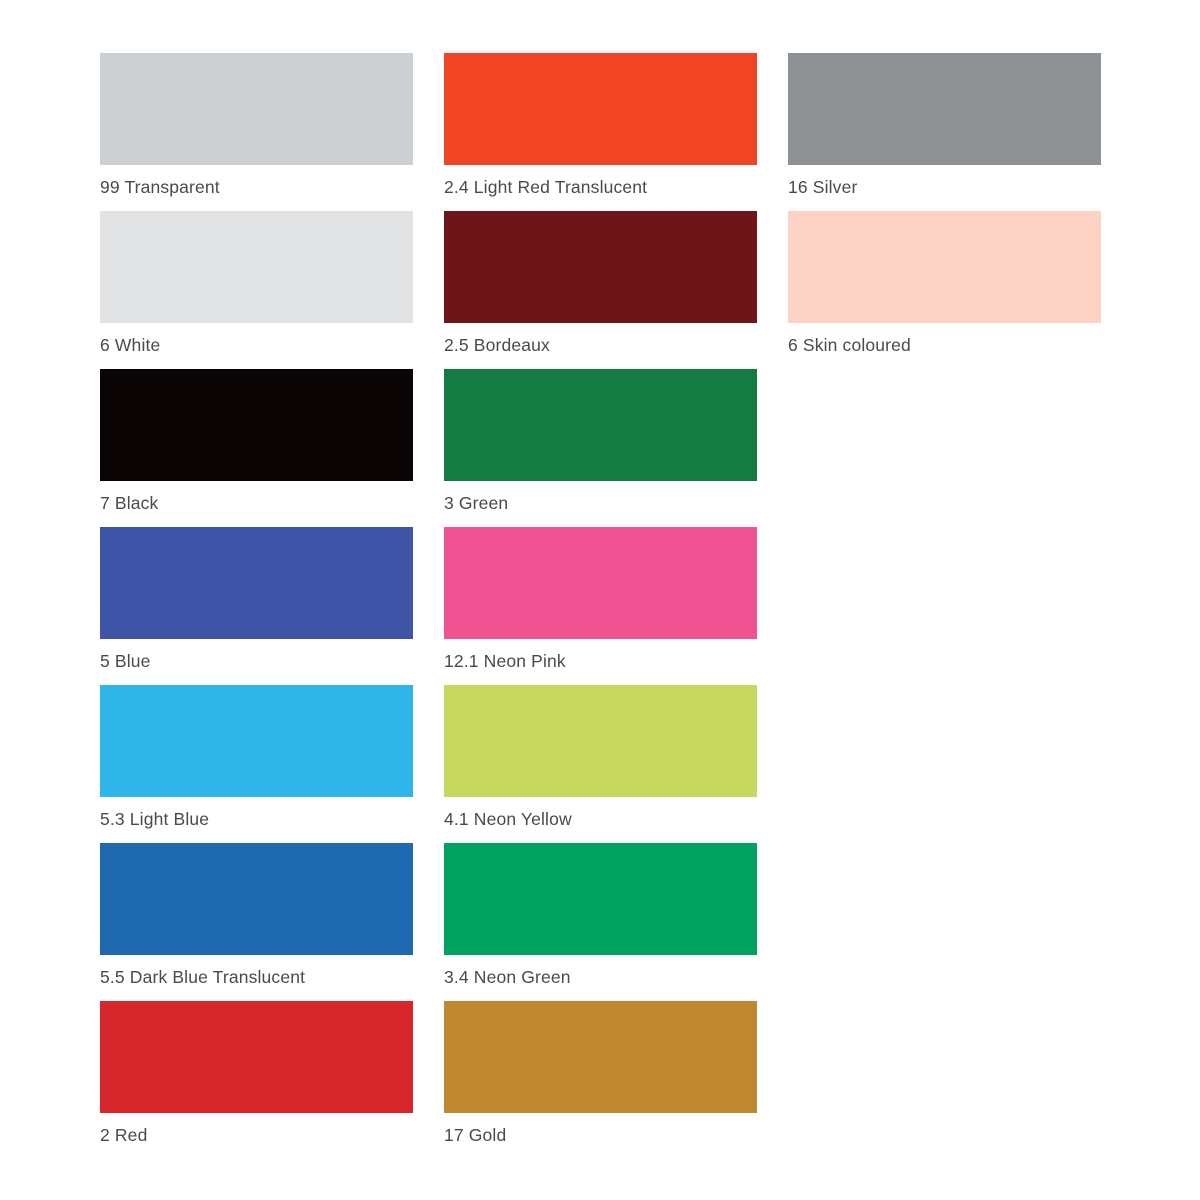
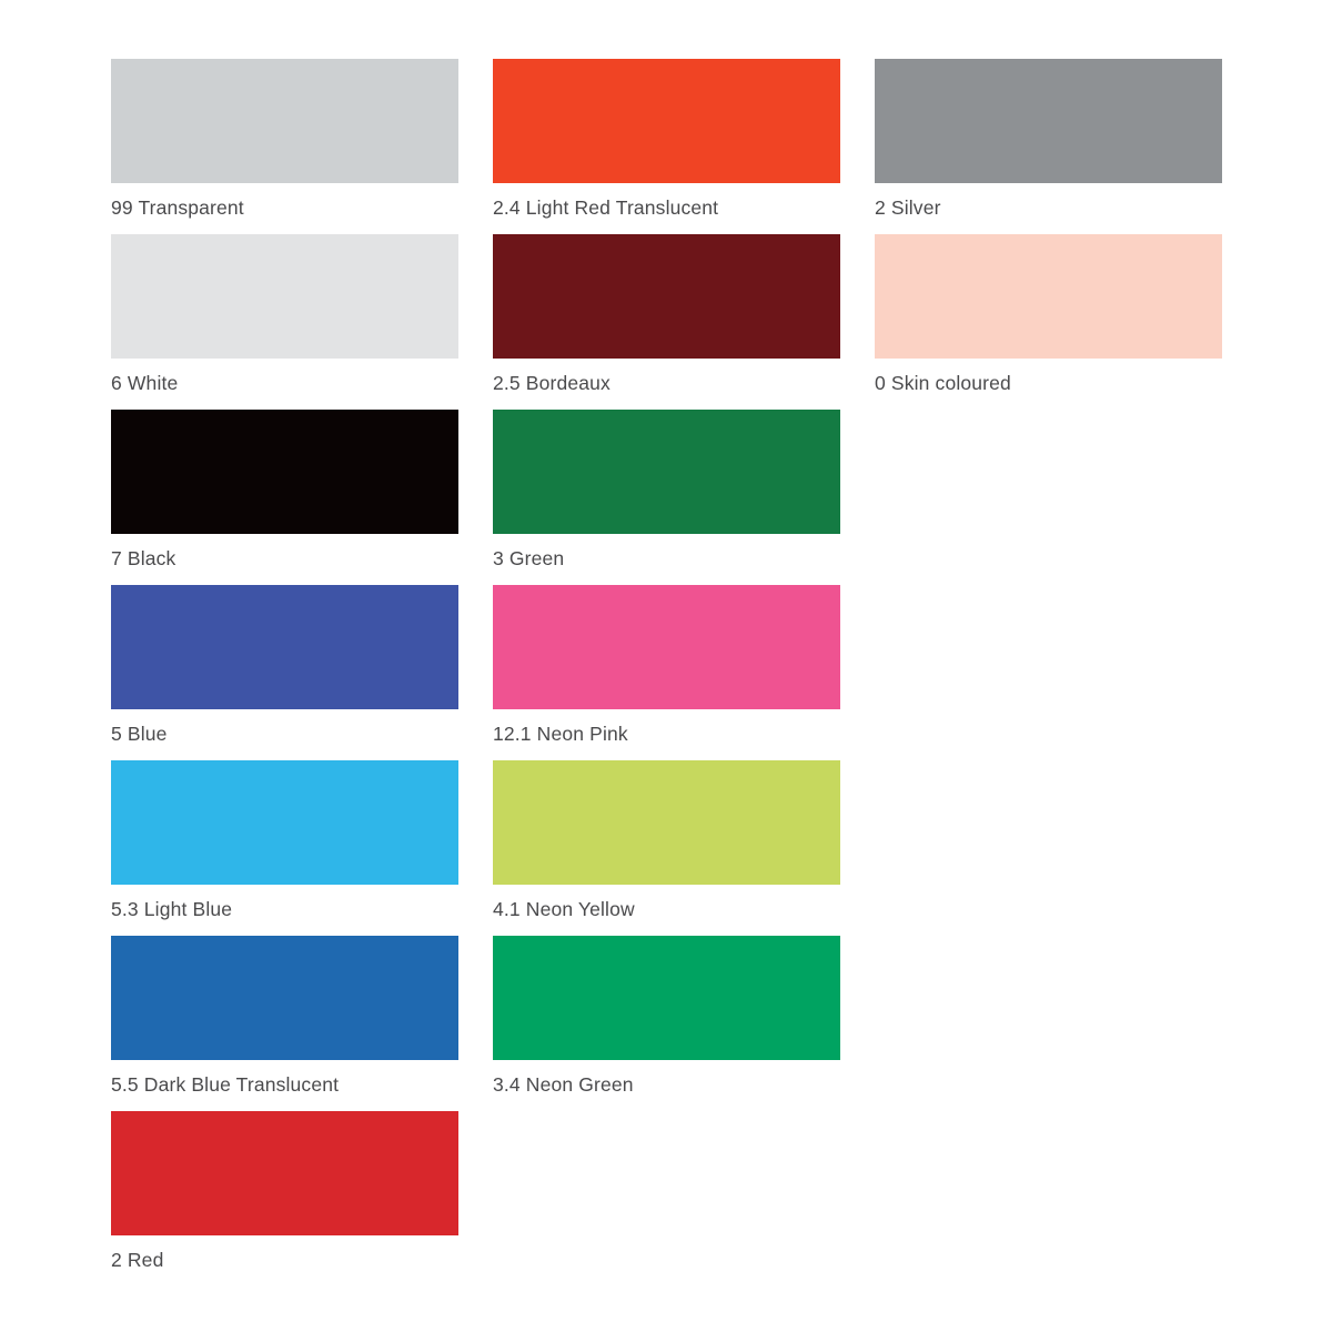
  99 Transparent
  2.4 Light Red Translucent
- 16 Silver
+ 2 Silver
  6 White
  2.5 Bordeaux
- 6 Skin coloured
+ 0 Skin coloured
  7 Black
  3 Green
  5 Blue
  12.1 Neon Pink
  5.3 Light Blue
  4.1 Neon Yellow
  5.5 Dark Blue Translucent
  3.4 Neon Green
  2 Red
- 17 Gold
